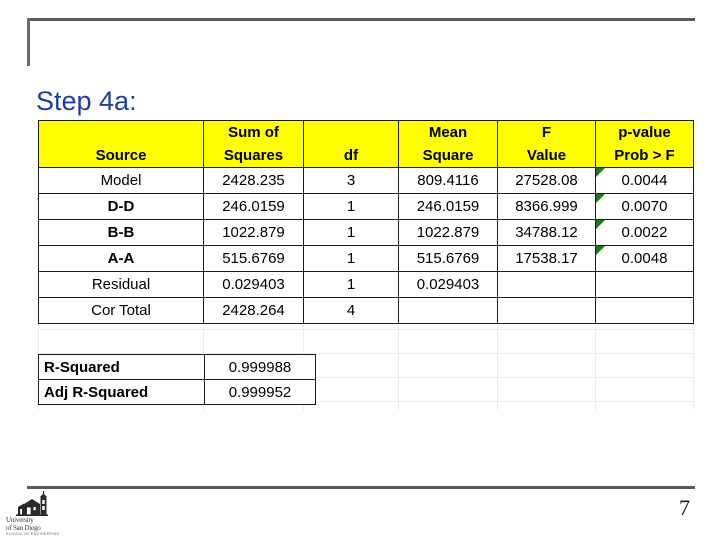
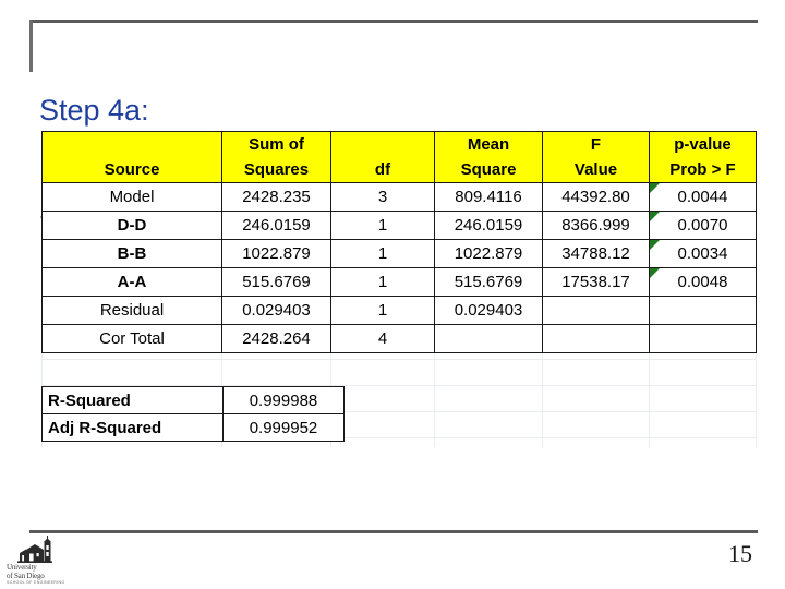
  Step 4a:
  	Sum of		Mean	F	p-value
  Source	Squares	df	Square	Value	Prob > F
- Model	2428.235	3	809.4116	27528.08	0.0044
+ Model	2428.235	3	809.4116	44392.80	0.0044
  D-D	246.0159	1	246.0159	8366.999	0.0070
- B-B	1022.879	1	1022.879	34788.12	0.0022
+ B-B	1022.879	1	1022.879	34788.12	0.0034
  A-A	515.6769	1	515.6769	17538.17	0.0048
  Residual	0.029403	1	0.029403
  Cor Total	2428.264	4
  R-Squared	0.999988
  Adj R-Squared	0.999952
- 7
+ 15
  University
  of San Diego
